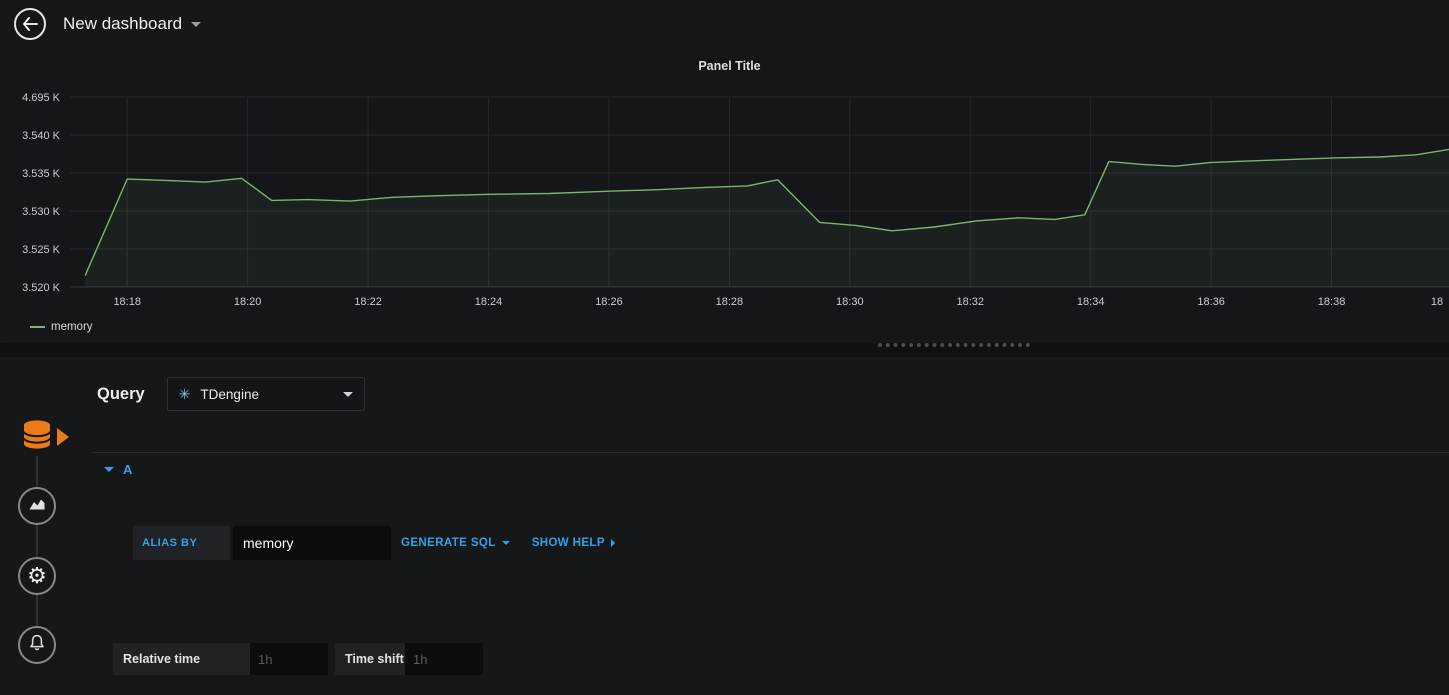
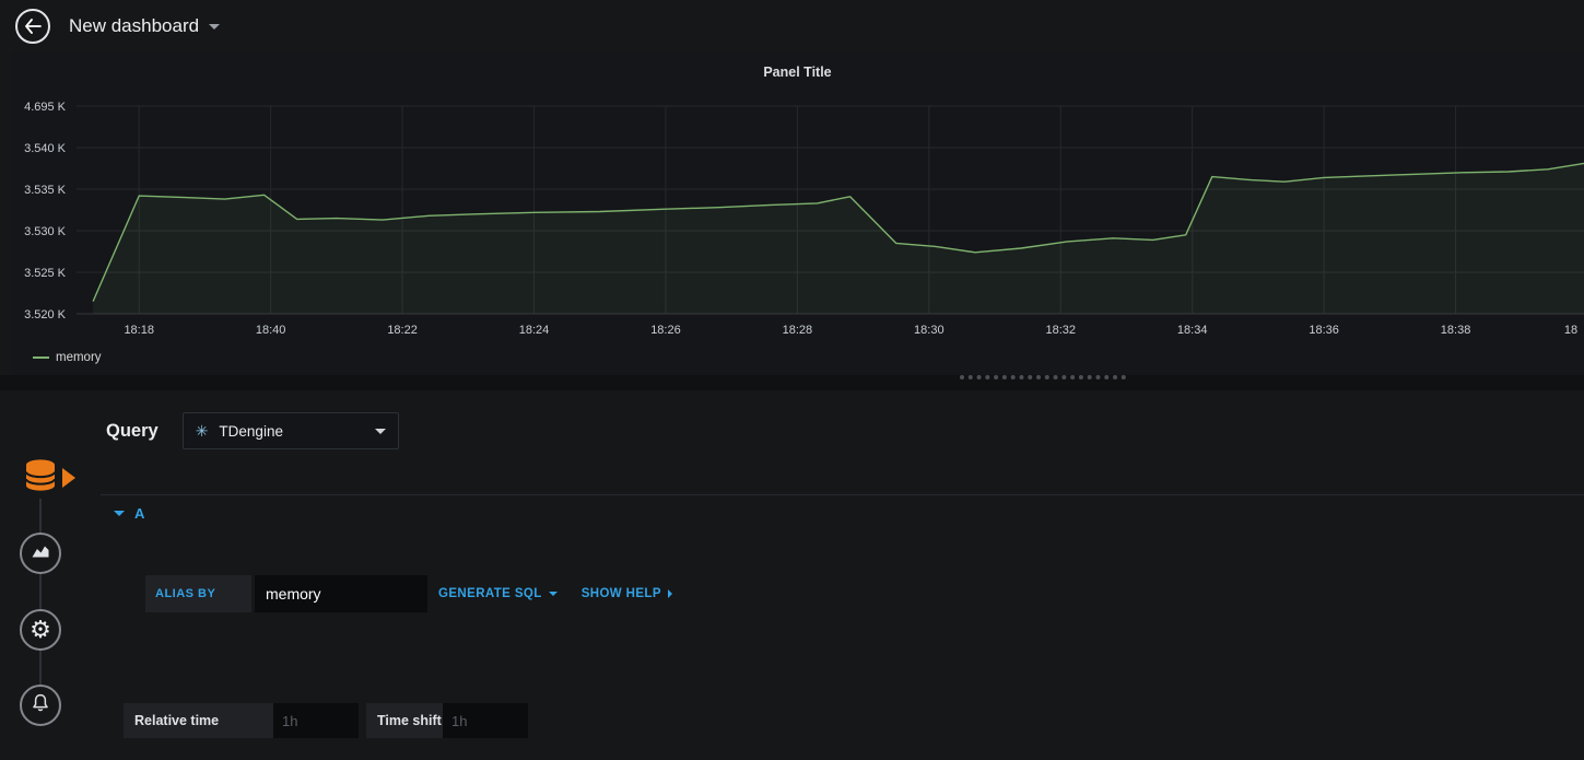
  New dashboard
  Panel Title
  4.695 K
  3.540 K
  3.535 K
  3.530 K
  3.525 K
  3.520 K
  18:18
- 18:20
+ 18:40
  18:22
  18:24
  18:26
  18:28
  18:30
  18:32
  18:34
  18:36
  18:38
  18
  memory
  ⚙︎
  Query
  ✳
  TDengine
  A
  ALIAS BY
  memory
  GENERATE SQL
  SHOW HELP
  Relative time
  1h
  Time shift
  1h
